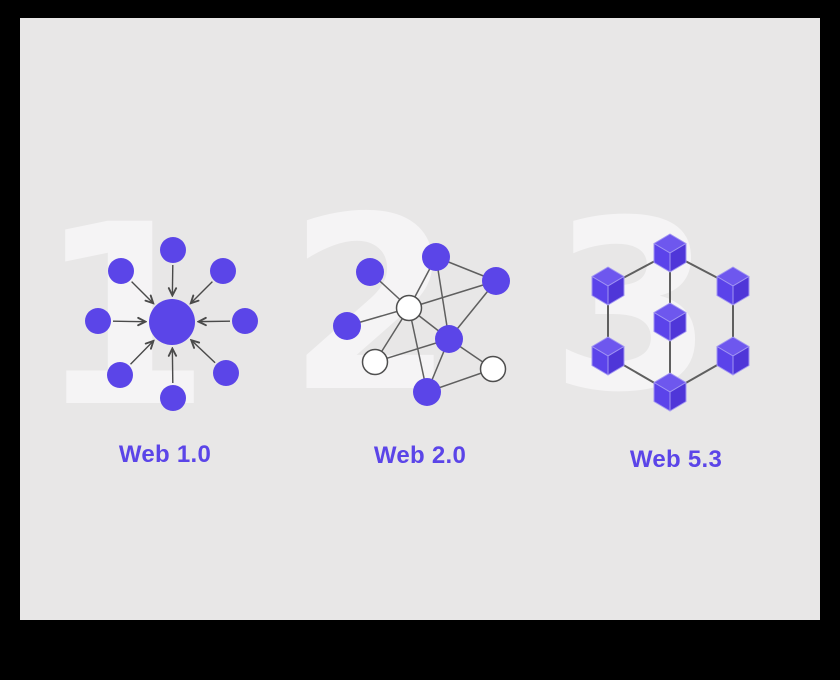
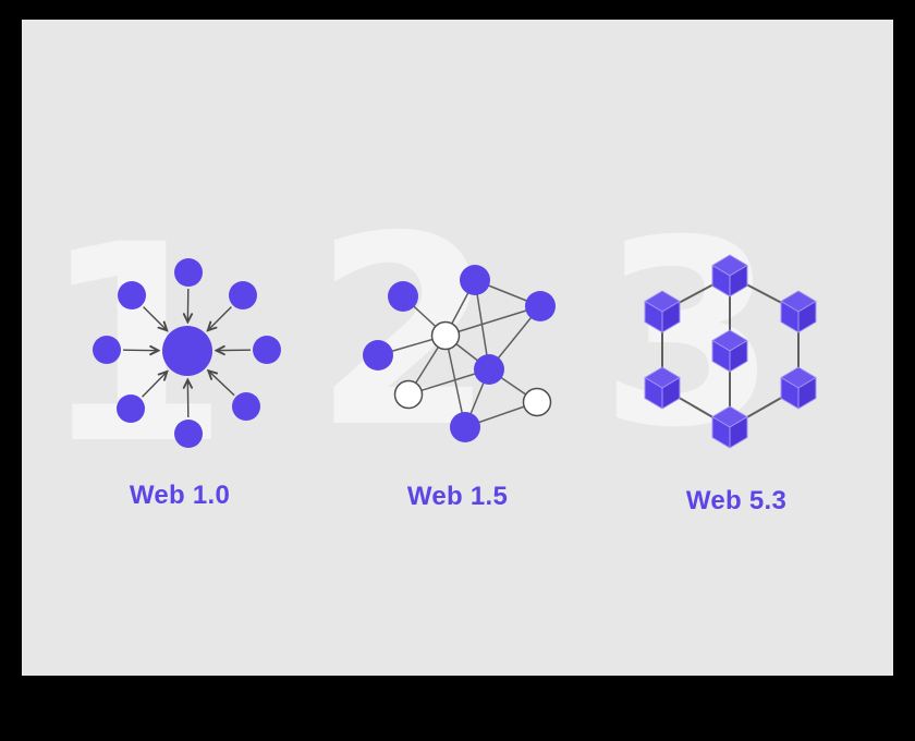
  1
  2
  3
  Web 1.0
- Web 2.0
+ Web 1.5
  Web 5.3
